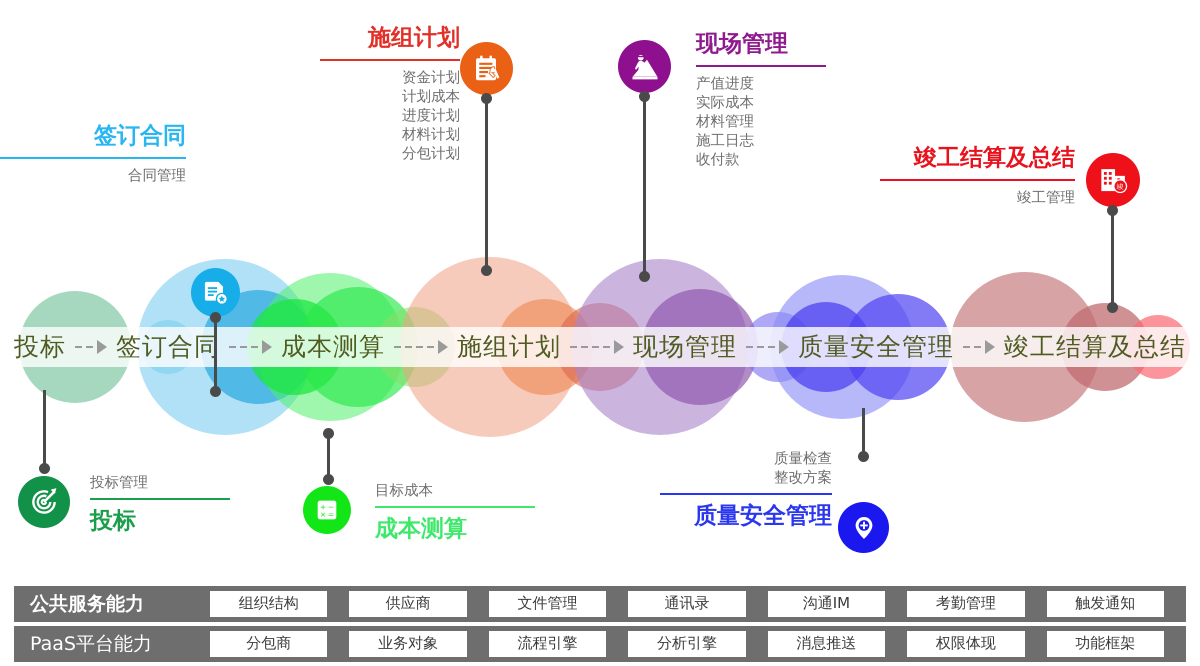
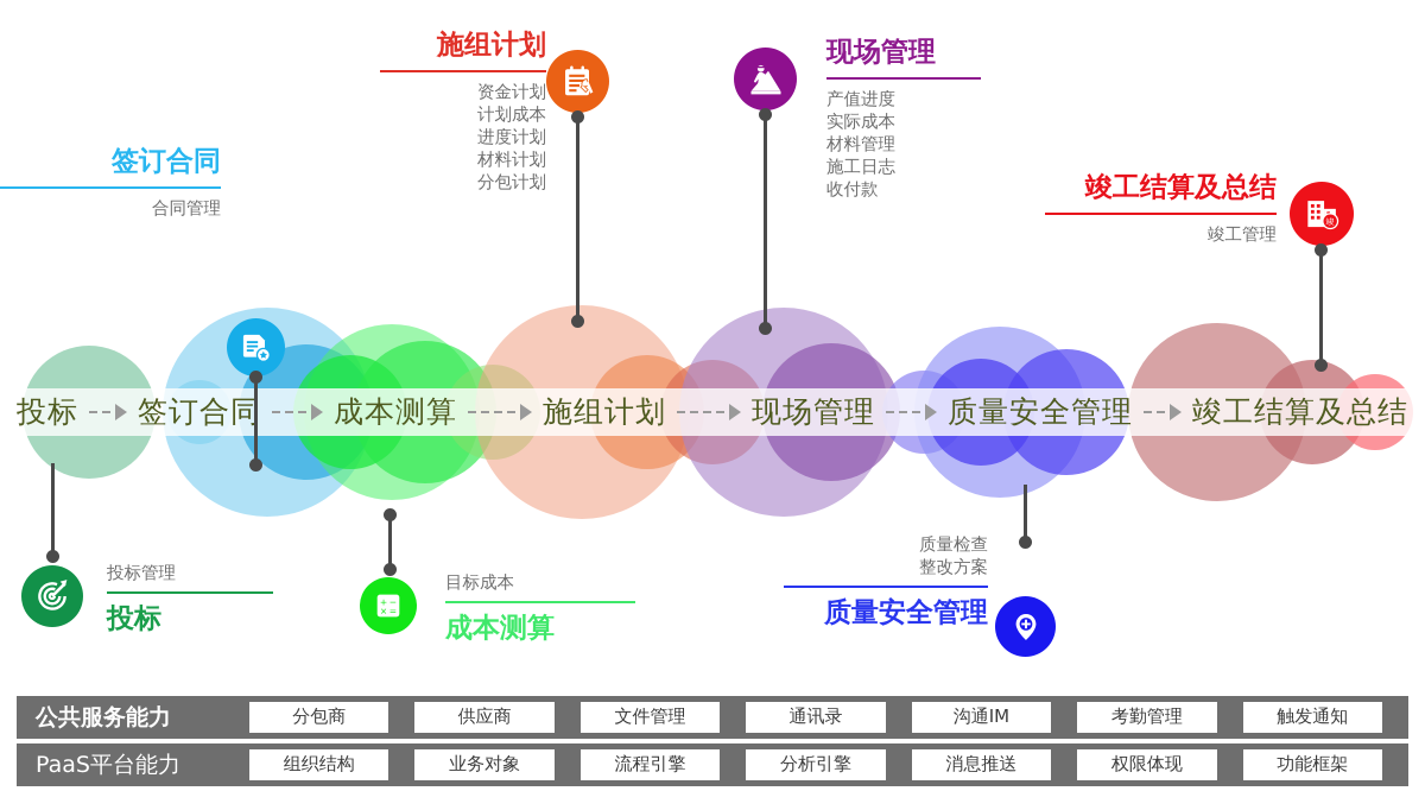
  投标
  签订合同
  成本测算
  施组计划
  现场管理
  质量安全管理
  竣工结算及总结
  签订合同
  合同管理
  施组计划
  资金计划
  计划成本
  进度计划
  材料计划
  分包计划
  现场管理
  产值进度
  实际成本
  材料管理
  施工日志
  收付款
  竣工结算及总结
  竣工管理
  竣
  投标管理
  投标
  +
  −
  ×
  =
  目标成本
  成本测算
  质量检查
  整改方案
  质量安全管理
  公共服务能力
- 组织结构
+ 分包商
  供应商
  文件管理
  通讯录
  沟通IM
  考勤管理
  触发通知
  PaaS平台能力
- 分包商
+ 组织结构
  业务对象
  流程引擎
  分析引擎
  消息推送
  权限体现
  功能框架
